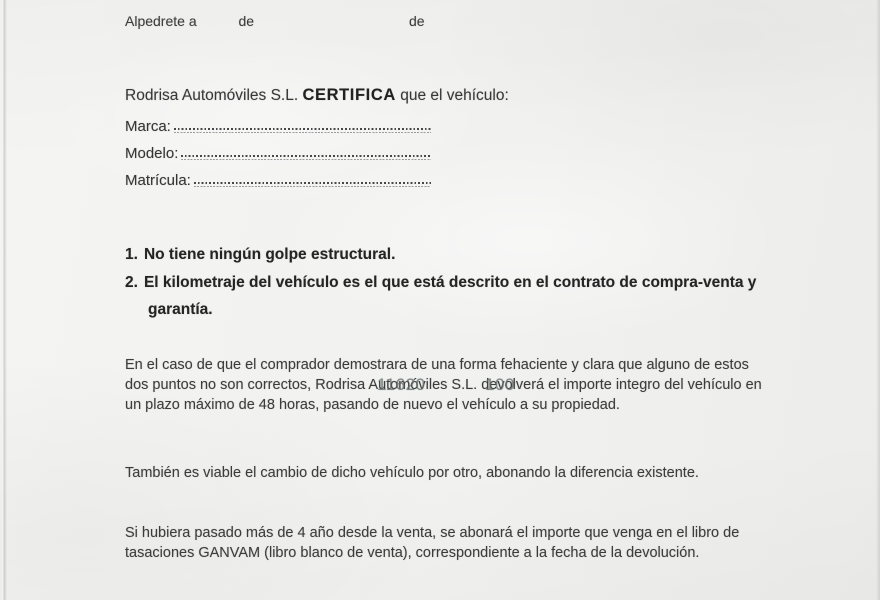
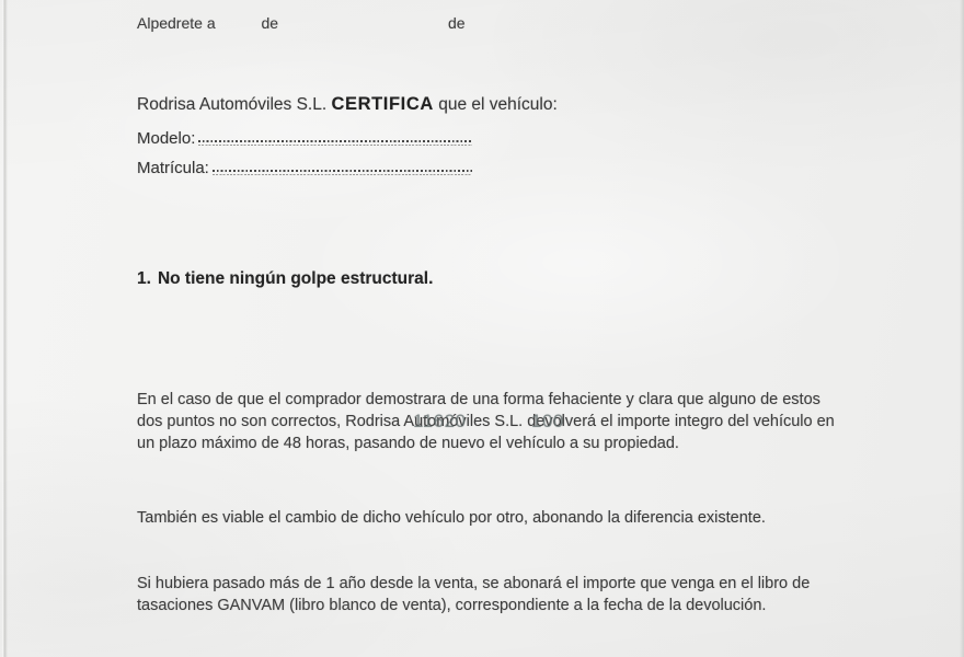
  Alpedrete a de de
  Rodrisa Automóviles S.L. CERTIFICA que el vehículo:
- Marca:
  Modelo:
  Matrícula:
  1. No tiene ningún golpe estructural.
- 2. El kilometraje del vehículo es el que está descrito en el contrato de compra-venta y garantía.
  En el caso de que el comprador demostrara de una forma fehaciente y clara que alguno de estos dos puntos no son correctos, Rodrisa Automóviles S.L. devolverá el importe integro del vehículo en un plazo máximo de 48 horas, pasando de nuevo el vehículo a su propiedad.
  También es viable el cambio de dicho vehículo por otro, abonando la diferencia existente.
- Si hubiera pasado más de 4 año desde la venta, se abonará el importe que venga en el libro de tasaciones GANVAM (libro blanco de venta), correspondiente a la fecha de la devolución.
+ Si hubiera pasado más de 1 año desde la venta, se abonará el importe que venga en el libro de tasaciones GANVAM (libro blanco de venta), correspondiente a la fecha de la devolución.
  11620
  100
